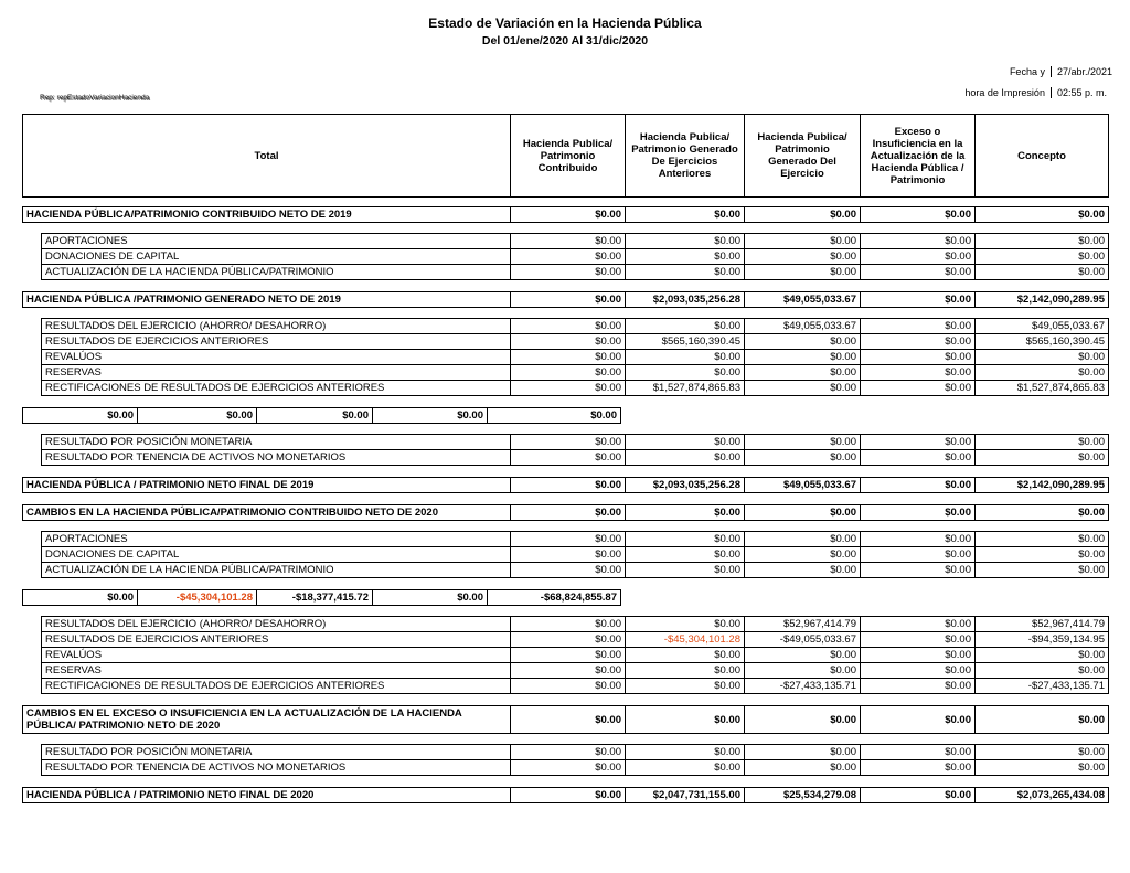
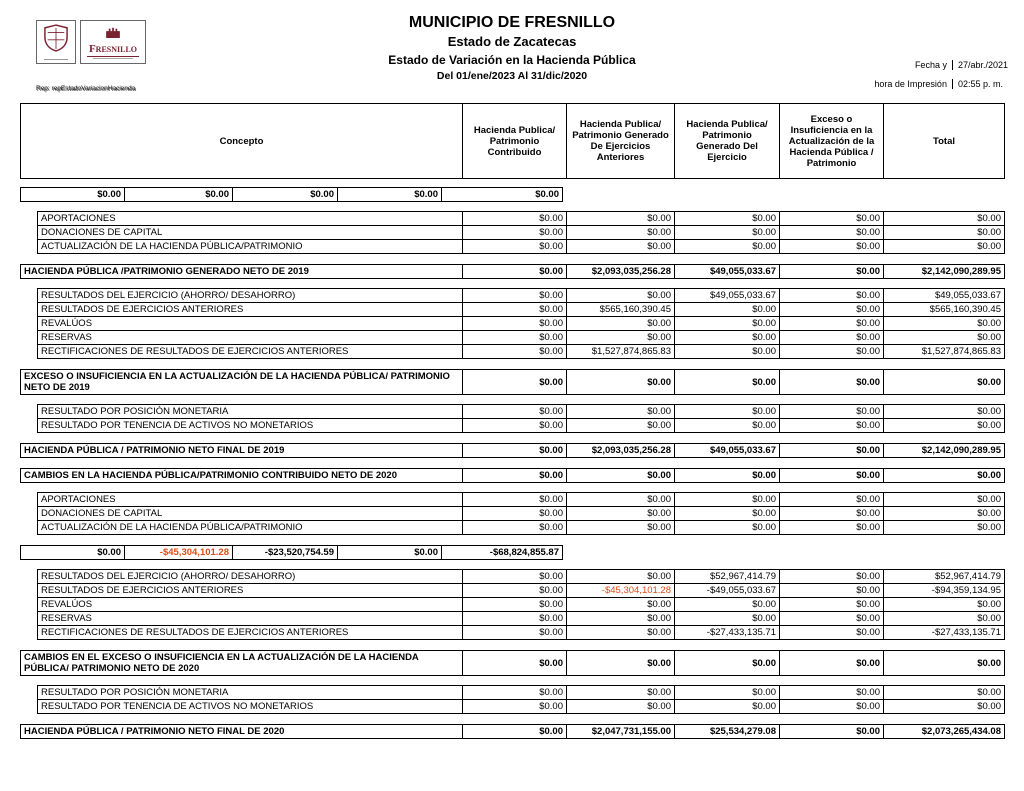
+ Fresnillo
+ MUNICIPIO DE FRESNILLO
+ Estado de Zacatecas
  Estado de Variación en la Hacienda Pública
- Del 01/ene/2020 Al 31/dic/2020
+ Del 01/ene/2023 Al 31/dic/2020
  Fecha y
  27/abr./2021
  hora de Impresión
  02:55 p. m.
- Total
+ Concepto
  Hacienda Publica/
  Patrimonio
  Contribuido
  Hacienda Publica/
  Patrimonio Generado
  De Ejercicios
  Anteriores
  Hacienda Publica/
  Patrimonio
  Generado Del
  Ejercicio
  Exceso o
  Insuficiencia en la
  Actualización de la
  Hacienda Pública /
  Patrimonio
- Concepto
+ Total
- HACIENDA PÚBLICA/PATRIMONIO CONTRIBUIDO NETO DE 2019
  $0.00
  $0.00
  $0.00
  $0.00
  $0.00
  APORTACIONES
  $0.00
  $0.00
  $0.00
  $0.00
  $0.00
  DONACIONES DE CAPITAL
  $0.00
  $0.00
  $0.00
  $0.00
  $0.00
  ACTUALIZACIÓN DE LA HACIENDA PÚBLICA/PATRIMONIO
  $0.00
  $0.00
  $0.00
  $0.00
  $0.00
  HACIENDA PÚBLICA /PATRIMONIO GENERADO NETO DE 2019
  $0.00
  $2,093,035,256.28
  $49,055,033.67
  $0.00
  $2,142,090,289.95
  RESULTADOS DEL EJERCICIO (AHORRO/ DESAHORRO)
  $0.00
  $0.00
  $49,055,033.67
  $0.00
  $49,055,033.67
  RESULTADOS DE EJERCICIOS ANTERIORES
  $0.00
  $565,160,390.45
  $0.00
  $0.00
  $565,160,390.45
  REVALÚOS
  $0.00
  $0.00
  $0.00
  $0.00
  $0.00
  RESERVAS
  $0.00
  $0.00
  $0.00
  $0.00
  $0.00
  RECTIFICACIONES DE RESULTADOS DE EJERCICIOS ANTERIORES
  $0.00
  $1,527,874,865.83
  $0.00
  $0.00
  $1,527,874,865.83
+ EXCESO O INSUFICIENCIA EN LA ACTUALIZACIÓN DE LA HACIENDA PÚBLICA/ PATRIMONIO NETO DE 2019
  $0.00
  $0.00
  $0.00
  $0.00
  $0.00
  RESULTADO POR POSICIÓN MONETARIA
  $0.00
  $0.00
  $0.00
  $0.00
  $0.00
  RESULTADO POR TENENCIA DE ACTIVOS NO MONETARIOS
  $0.00
  $0.00
  $0.00
  $0.00
  $0.00
  HACIENDA PÚBLICA / PATRIMONIO NETO FINAL DE 2019
  $0.00
  $2,093,035,256.28
  $49,055,033.67
  $0.00
  $2,142,090,289.95
  CAMBIOS EN LA HACIENDA PÚBLICA/PATRIMONIO CONTRIBUIDO NETO DE 2020
  $0.00
  $0.00
  $0.00
  $0.00
  $0.00
  APORTACIONES
  $0.00
  $0.00
  $0.00
  $0.00
  $0.00
  DONACIONES DE CAPITAL
  $0.00
  $0.00
  $0.00
  $0.00
  $0.00
  ACTUALIZACIÓN DE LA HACIENDA PÚBLICA/PATRIMONIO
  $0.00
  $0.00
  $0.00
  $0.00
  $0.00
  $0.00
  -$45,304,101.28
- -$18,377,415.72
+ -$23,520,754.59
  $0.00
  -$68,824,855.87
  RESULTADOS DEL EJERCICIO (AHORRO/ DESAHORRO)
  $0.00
  $0.00
  $52,967,414.79
  $0.00
  $52,967,414.79
  RESULTADOS DE EJERCICIOS ANTERIORES
  $0.00
  -$45,304,101.28
  -$49,055,033.67
  $0.00
  -$94,359,134.95
  REVALÚOS
  $0.00
  $0.00
  $0.00
  $0.00
  $0.00
  RESERVAS
  $0.00
  $0.00
  $0.00
  $0.00
  $0.00
  RECTIFICACIONES DE RESULTADOS DE EJERCICIOS ANTERIORES
  $0.00
  $0.00
  -$27,433,135.71
  $0.00
  -$27,433,135.71
  CAMBIOS EN EL EXCESO O INSUFICIENCIA EN LA ACTUALIZACIÓN DE LA HACIENDA PÚBLICA/ PATRIMONIO NETO DE 2020
  $0.00
  $0.00
  $0.00
  $0.00
  $0.00
  RESULTADO POR POSICIÓN MONETARIA
  $0.00
  $0.00
  $0.00
  $0.00
  $0.00
  RESULTADO POR TENENCIA DE ACTIVOS NO MONETARIOS
  $0.00
  $0.00
  $0.00
  $0.00
  $0.00
  HACIENDA PÚBLICA / PATRIMONIO NETO FINAL DE 2020
  $0.00
  $2,047,731,155.00
  $25,534,279.08
  $0.00
  $2,073,265,434.08
